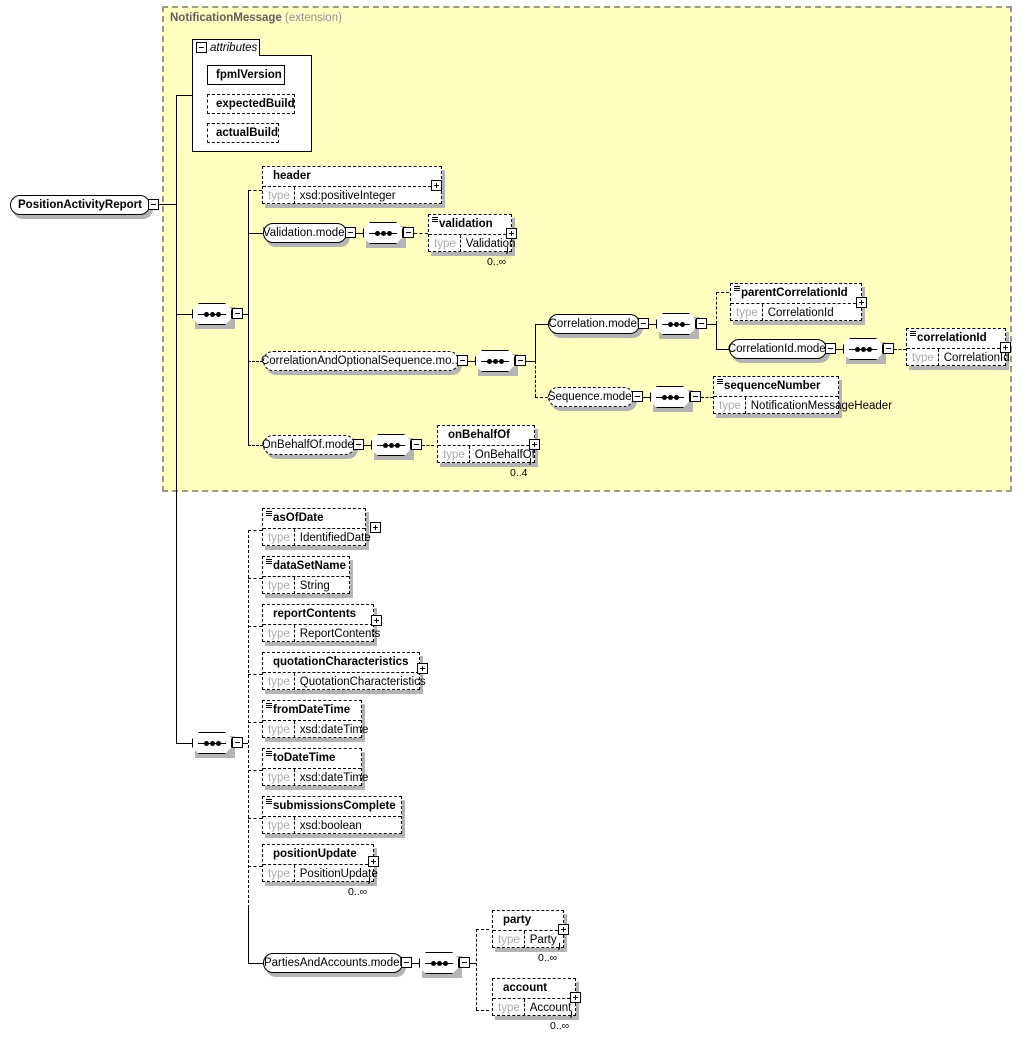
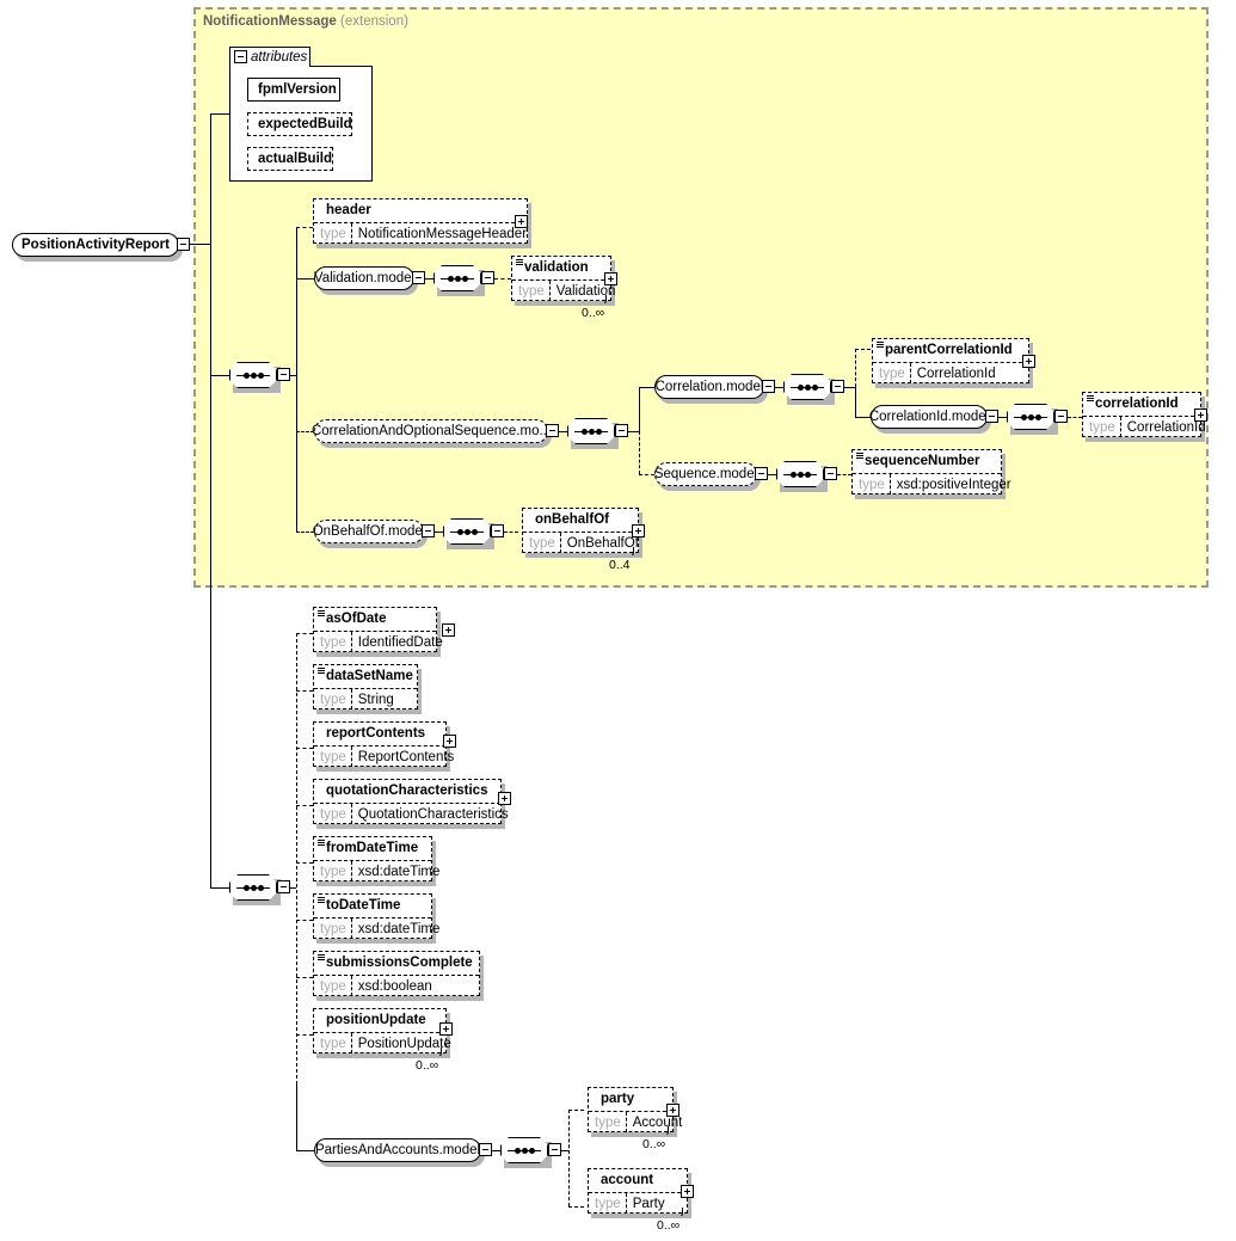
  NotificationMessage (extension)
  PositionActivityReport
  attributes
  fpmlVersion
  expectedBuild
  actualBuild
  header
  type
- xsd:positiveInteger
+ NotificationMessageHeader
  Validation.mode
  validation
  type
  Validation
  0..∞
  CorrelationAndOptionalSequence.mo.
  Correlation.mode
  parentCorrelationId
  type
  CorrelationId
  CorrelationId.mode
  correlationId
  type
  CorrelationId
  Sequence.mode
  sequenceNumber
  type
- NotificationMessageHeader
+ xsd:positiveInteger
  OnBehalfOf.mode
  onBehalfOf
  type
  OnBehalfOf
  0..4
  asOfDate
  type
  IdentifiedDate
  dataSetName
  type
  String
  reportContents
  type
  ReportContents
  quotationCharacteristics
  type
  QuotationCharacteristics
  fromDateTime
  type
  xsd:dateTime
  toDateTime
  type
  xsd:dateTime
  submissionsComplete
  type
  xsd:boolean
  positionUpdate
  type
  PositionUpdate
  0..∞
  PartiesAndAccounts.mode
  party
  type
- Party
+ Account
  0..∞
  account
  type
- Account
+ Party
  0..∞
